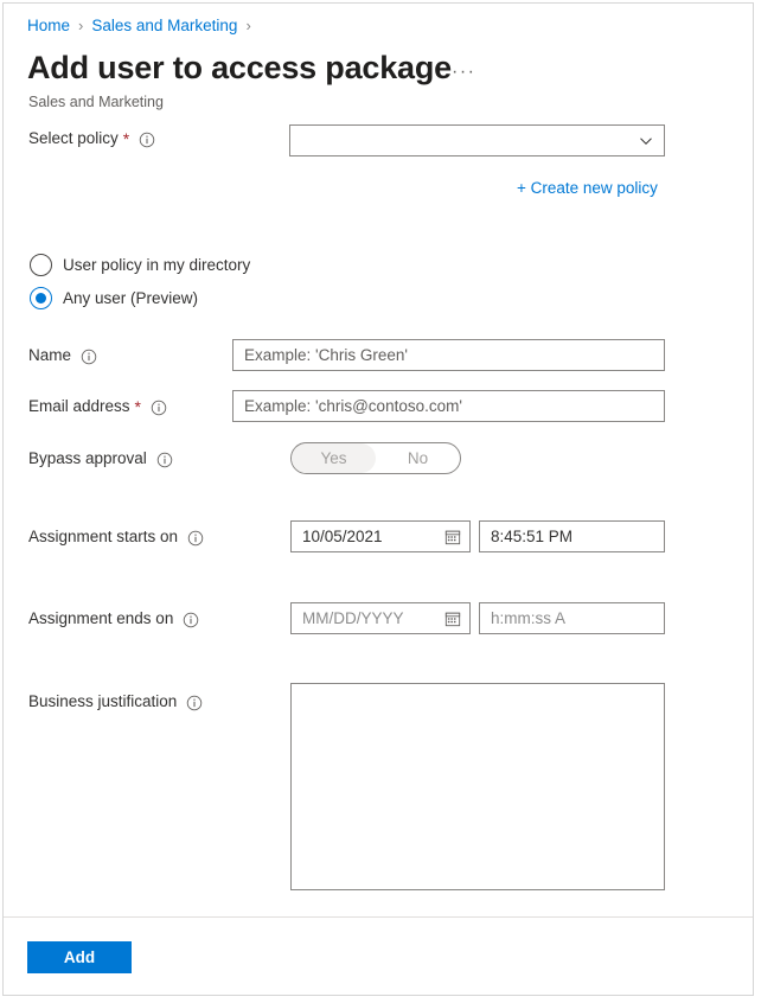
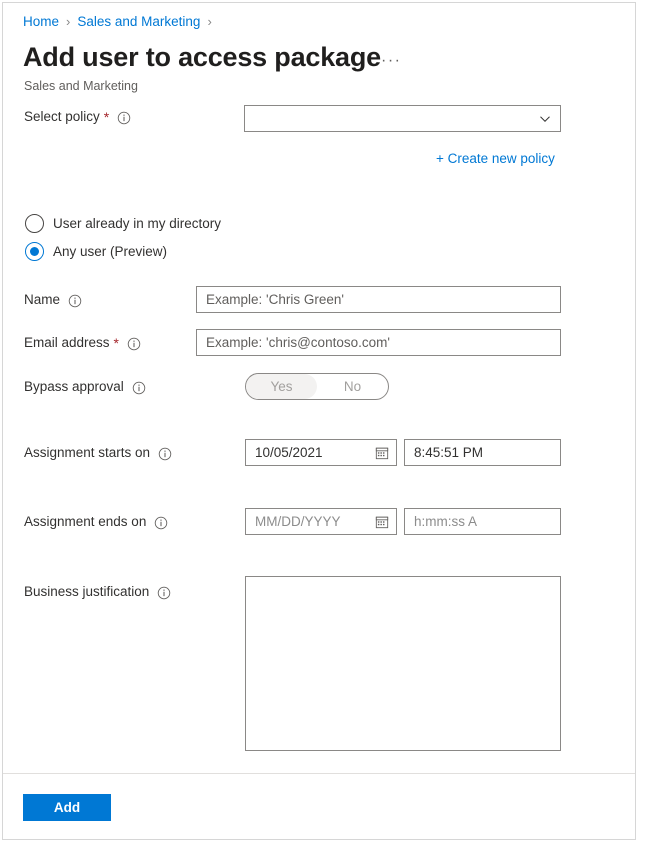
  Home
  ›
  Sales and Marketing
  ›
  Add user to access package
  ···
  Sales and Marketing
  Select policy
  *
  + Create new policy
- User policy in my directory
+ User already in my directory
  Any user (Preview)
  Name
  Example: 'Chris Green'
  Email address
  *
  Example: 'chris@contoso.com'
  Bypass approval
  Yes
  No
  Assignment starts on
  10/05/2021
  8:45:51 PM
  Assignment ends on
  MM/DD/YYYY
  h:mm:ss A
  Business justification
  Add
